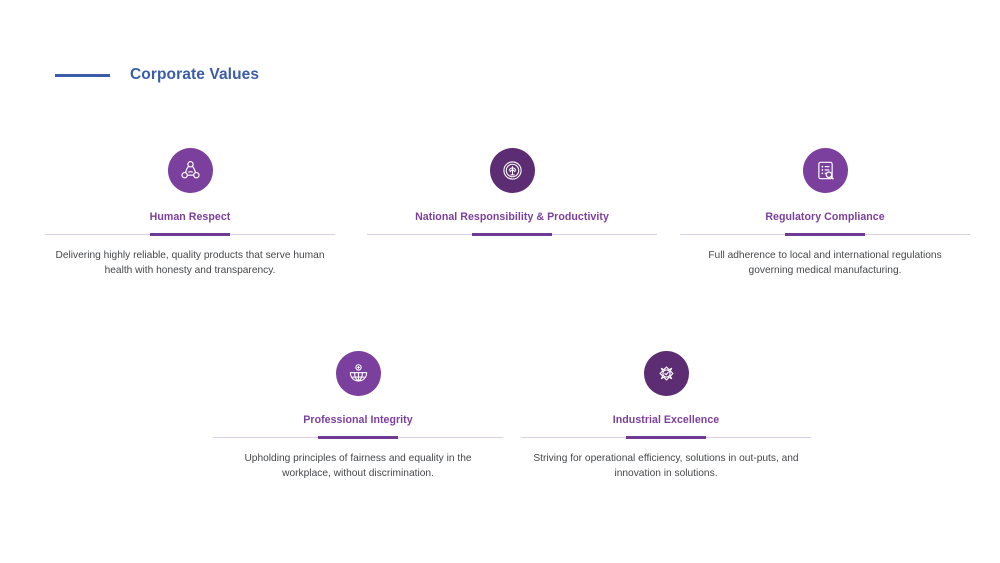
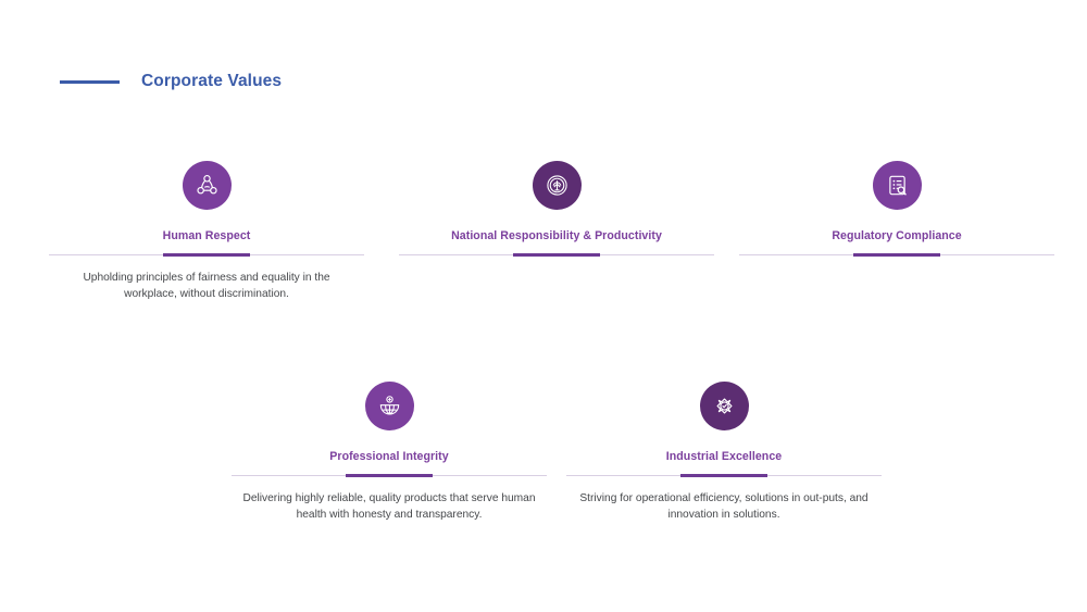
  Corporate Values
  Human Respect
- Delivering highly reliable, quality products that serve human health with honesty and transparency.
+ Upholding principles of fairness and equality in the workplace, without discrimination.
  National Responsibility & Productivity
  Regulatory Compliance
- Full adherence to local and international regulations governing medical manufacturing.
  Professional Integrity
- Upholding principles of fairness and equality in the workplace, without discrimination.
+ Delivering highly reliable, quality products that serve human health with honesty and transparency.
  Industrial Excellence
  Striving for operational efficiency, solutions in out-puts, and innovation in solutions.
